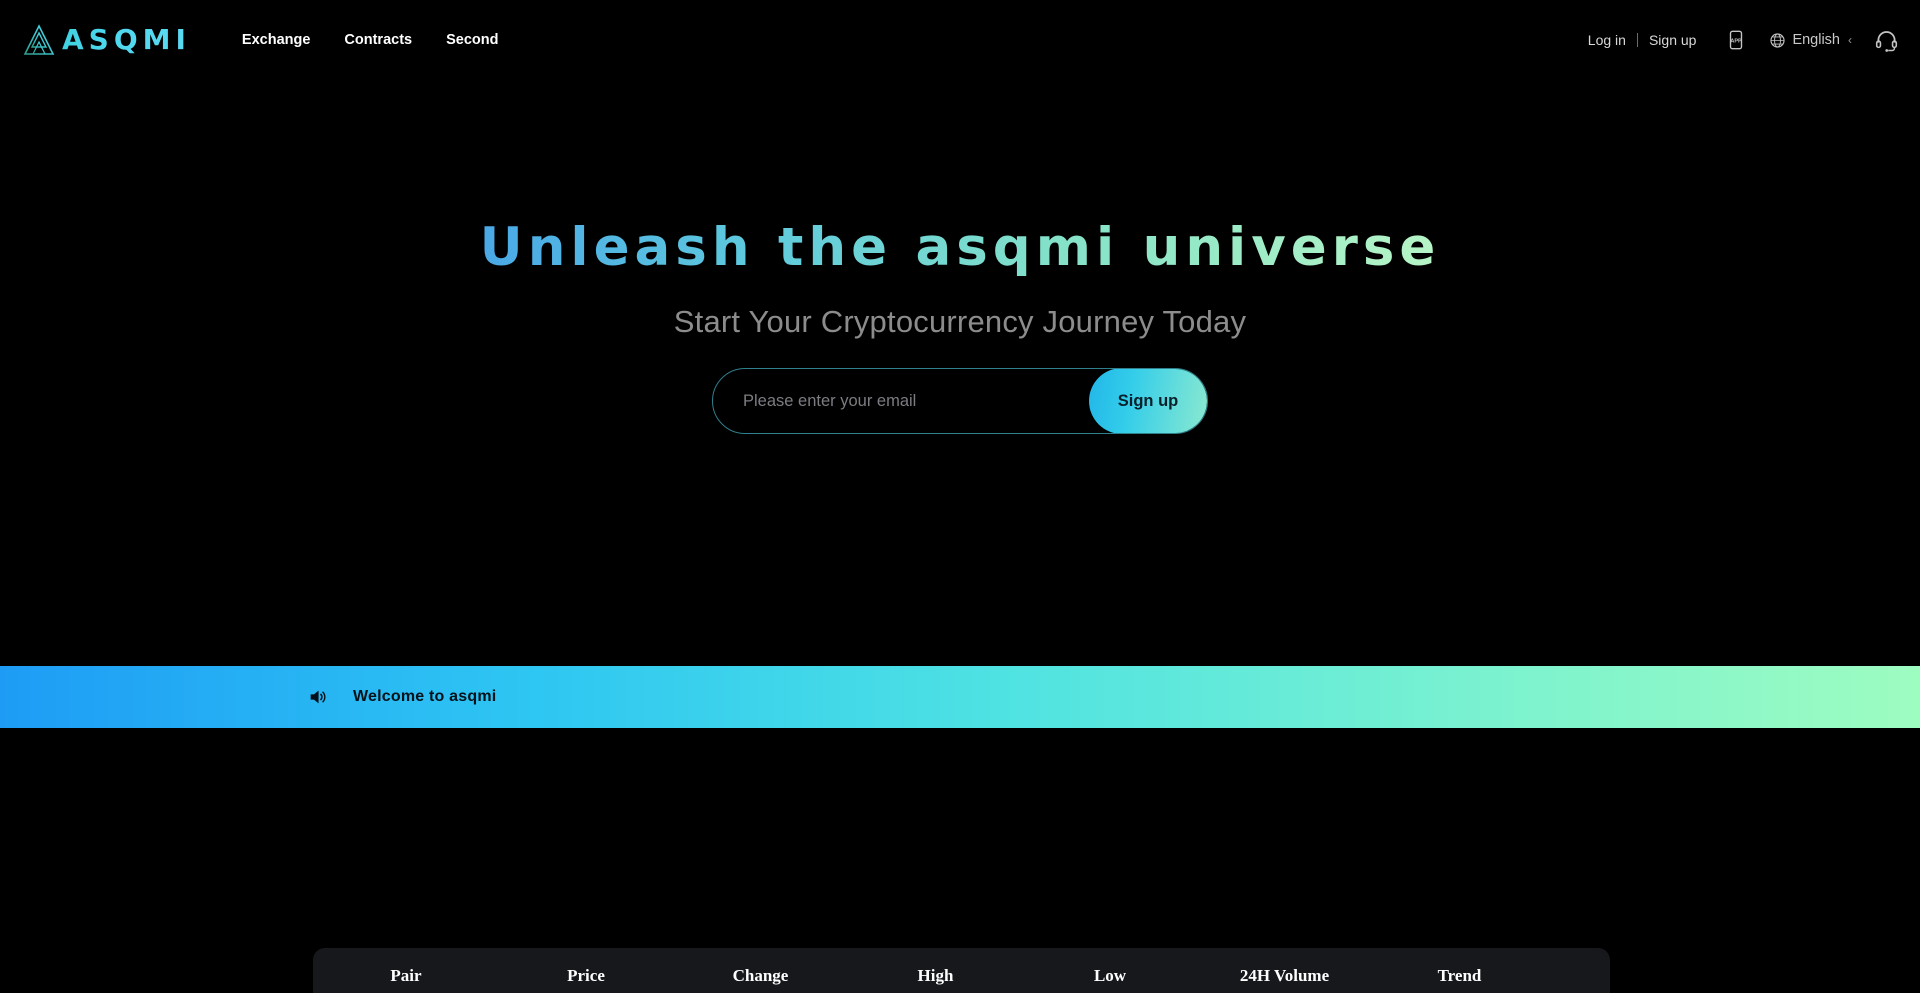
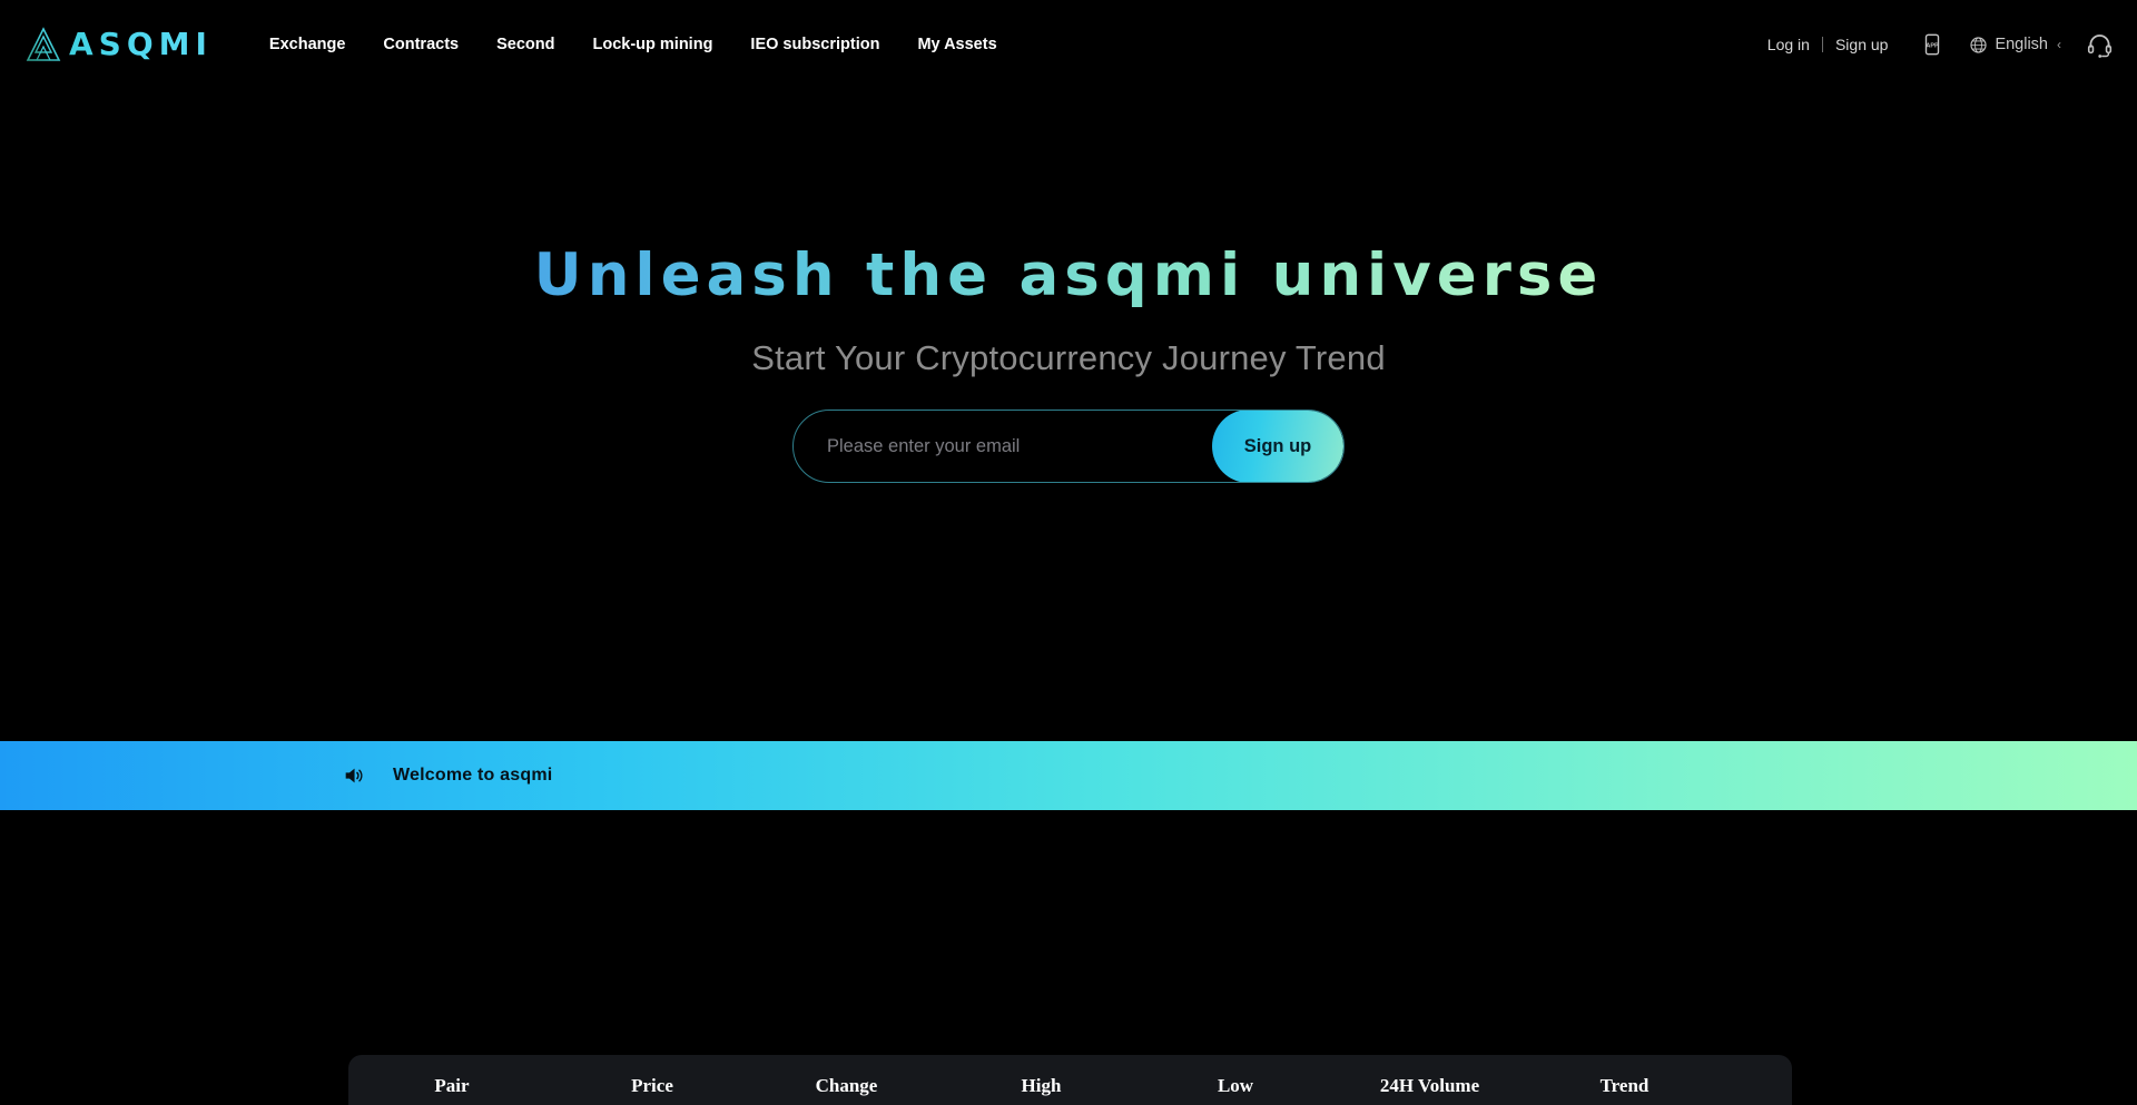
  ASQMI
  Exchange
  Contracts
  Second
+ Lock-up mining
+ IEO subscription
+ My Assets
  Log in
  Sign up
  English
  ‹
  Unleash the asqmi universe
- Start Your Cryptocurrency Journey Today
+ Start Your Cryptocurrency Journey Trend
  Please enter your email
  Sign up
  Welcome to asqmi
  Pair
  Price
  Change
  High
  Low
  24H Volume
  Trend
